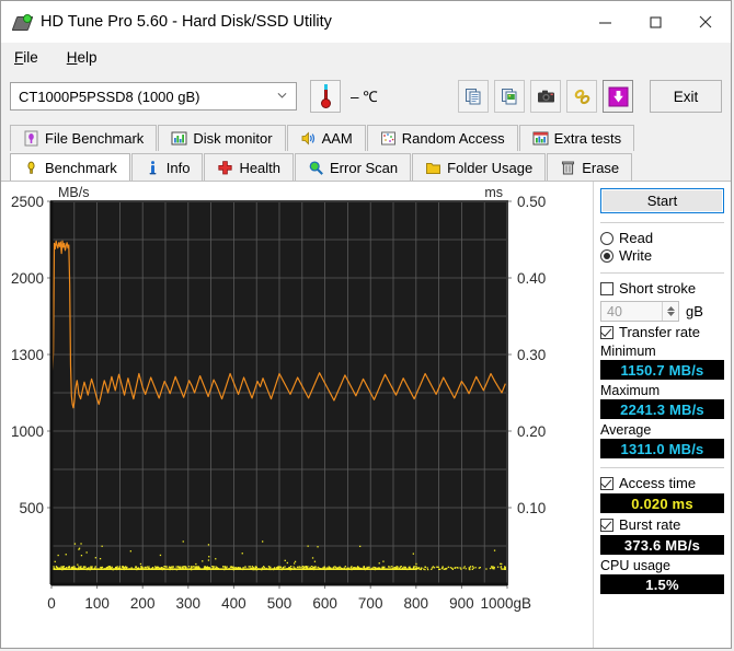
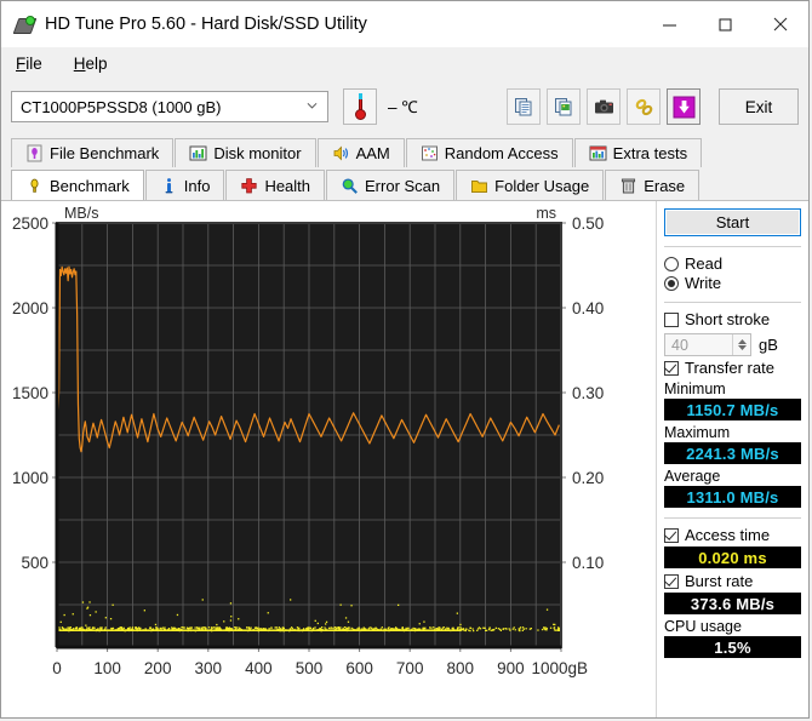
  HD Tune Pro 5.60 - Hard Disk/SSD Utility
  File
  Help
  CT1000P5PSSD8 (1000 gB)
  – ℃
  Exit
  File Benchmark
  Disk monitor
  AAM
  Random Access
  Extra tests
  Benchmark
  Info
  Health
  Error Scan
  Folder Usage
  Erase
  500
  1000
- 1300
+ 1500
  2000
  2500
  0.10
  0.20
  0.30
  0.40
  0.50
  MB/s
  ms
  0
  100
  200
  300
  400
  500
  600
  700
  800
  900
  1000gB
  Start
  Read
  Write
  Short stroke
  40
  gB
  Transfer rate
  Minimum
  1150.7 MB/s
  Maximum
  2241.3 MB/s
  Average
  1311.0 MB/s
  Access time
  0.020 ms
  Burst rate
  373.6 MB/s
  CPU usage
  1.5%
